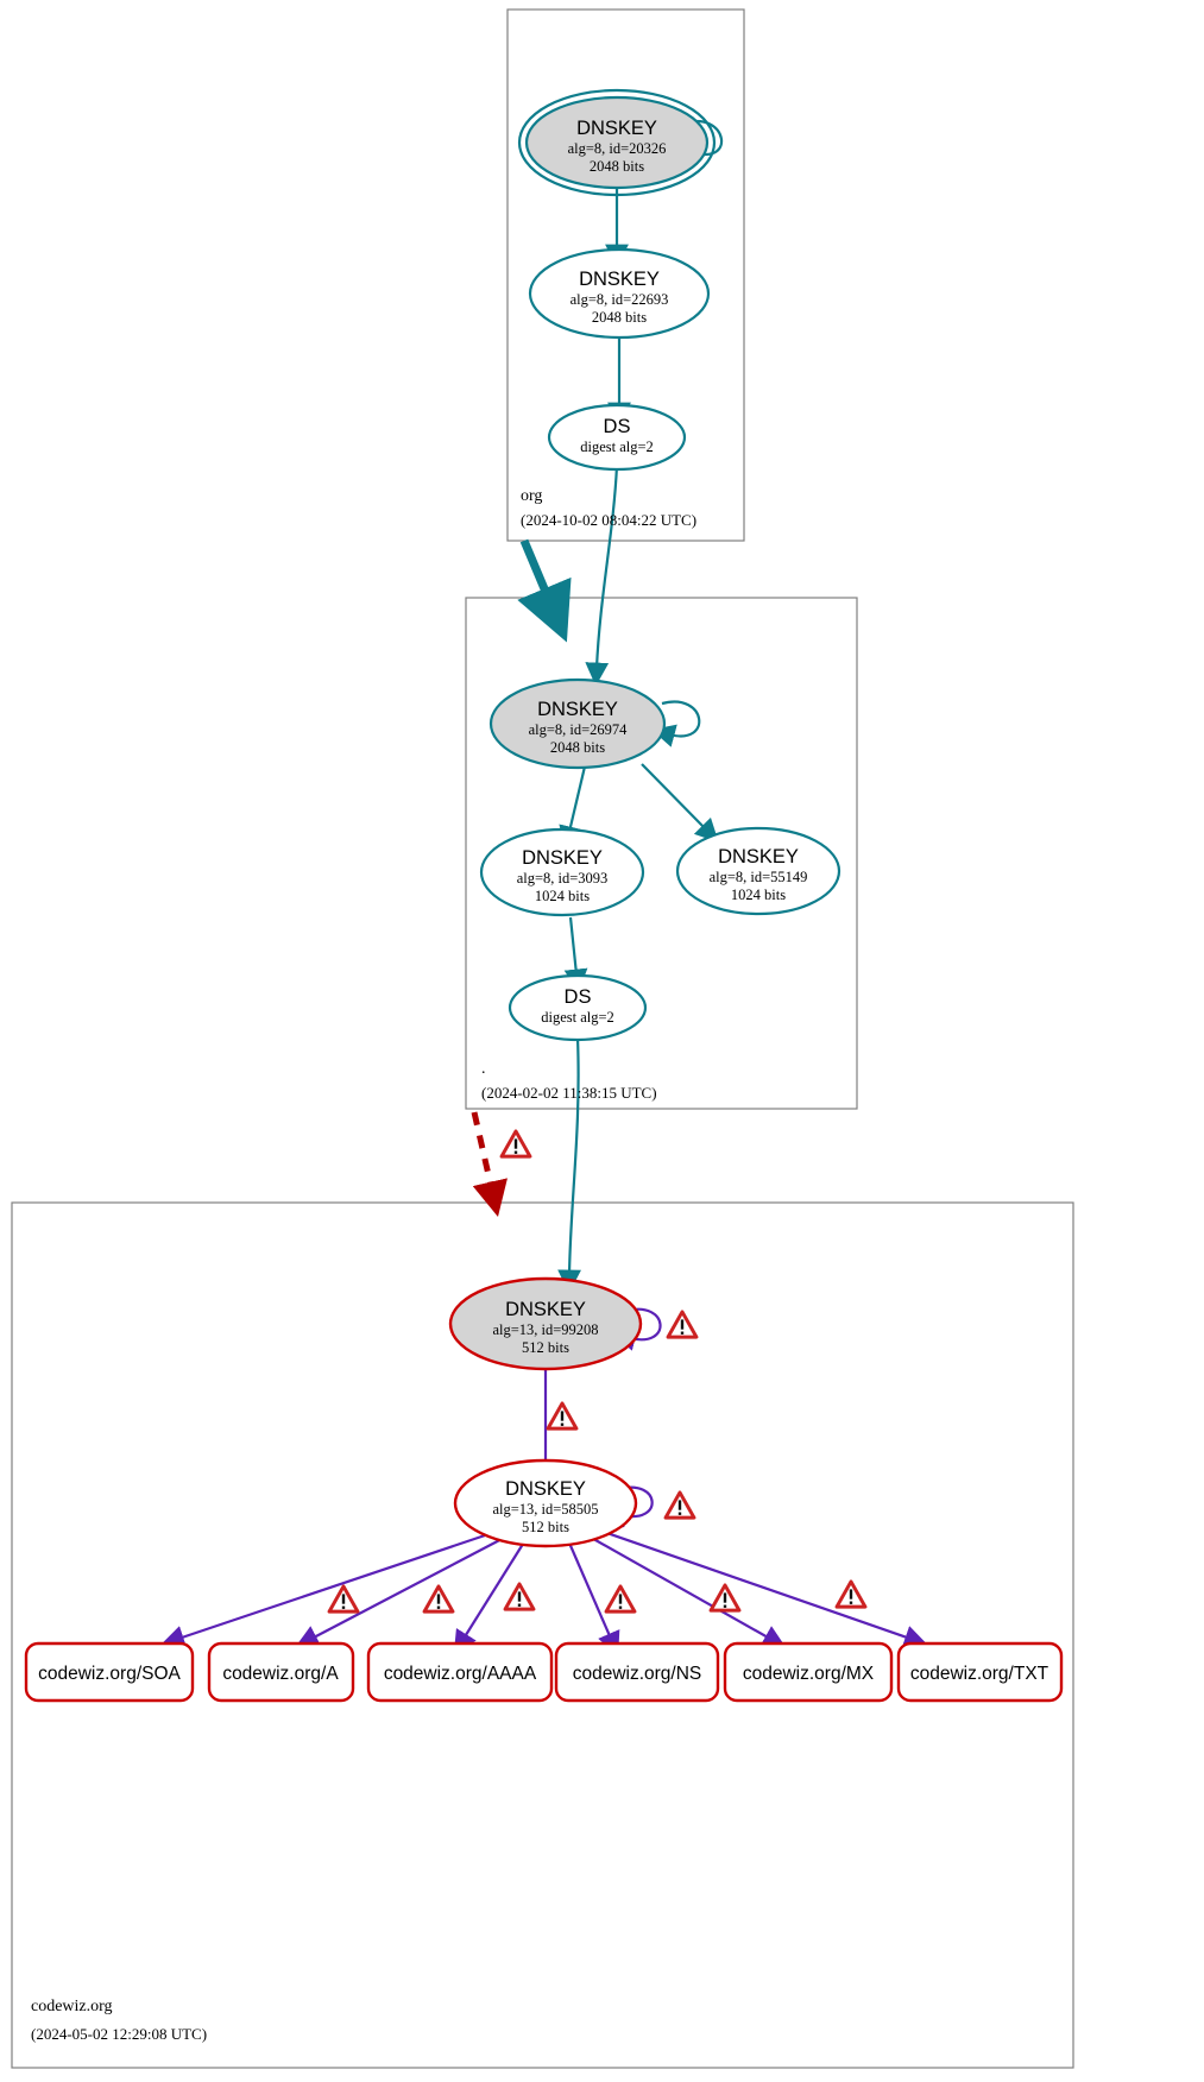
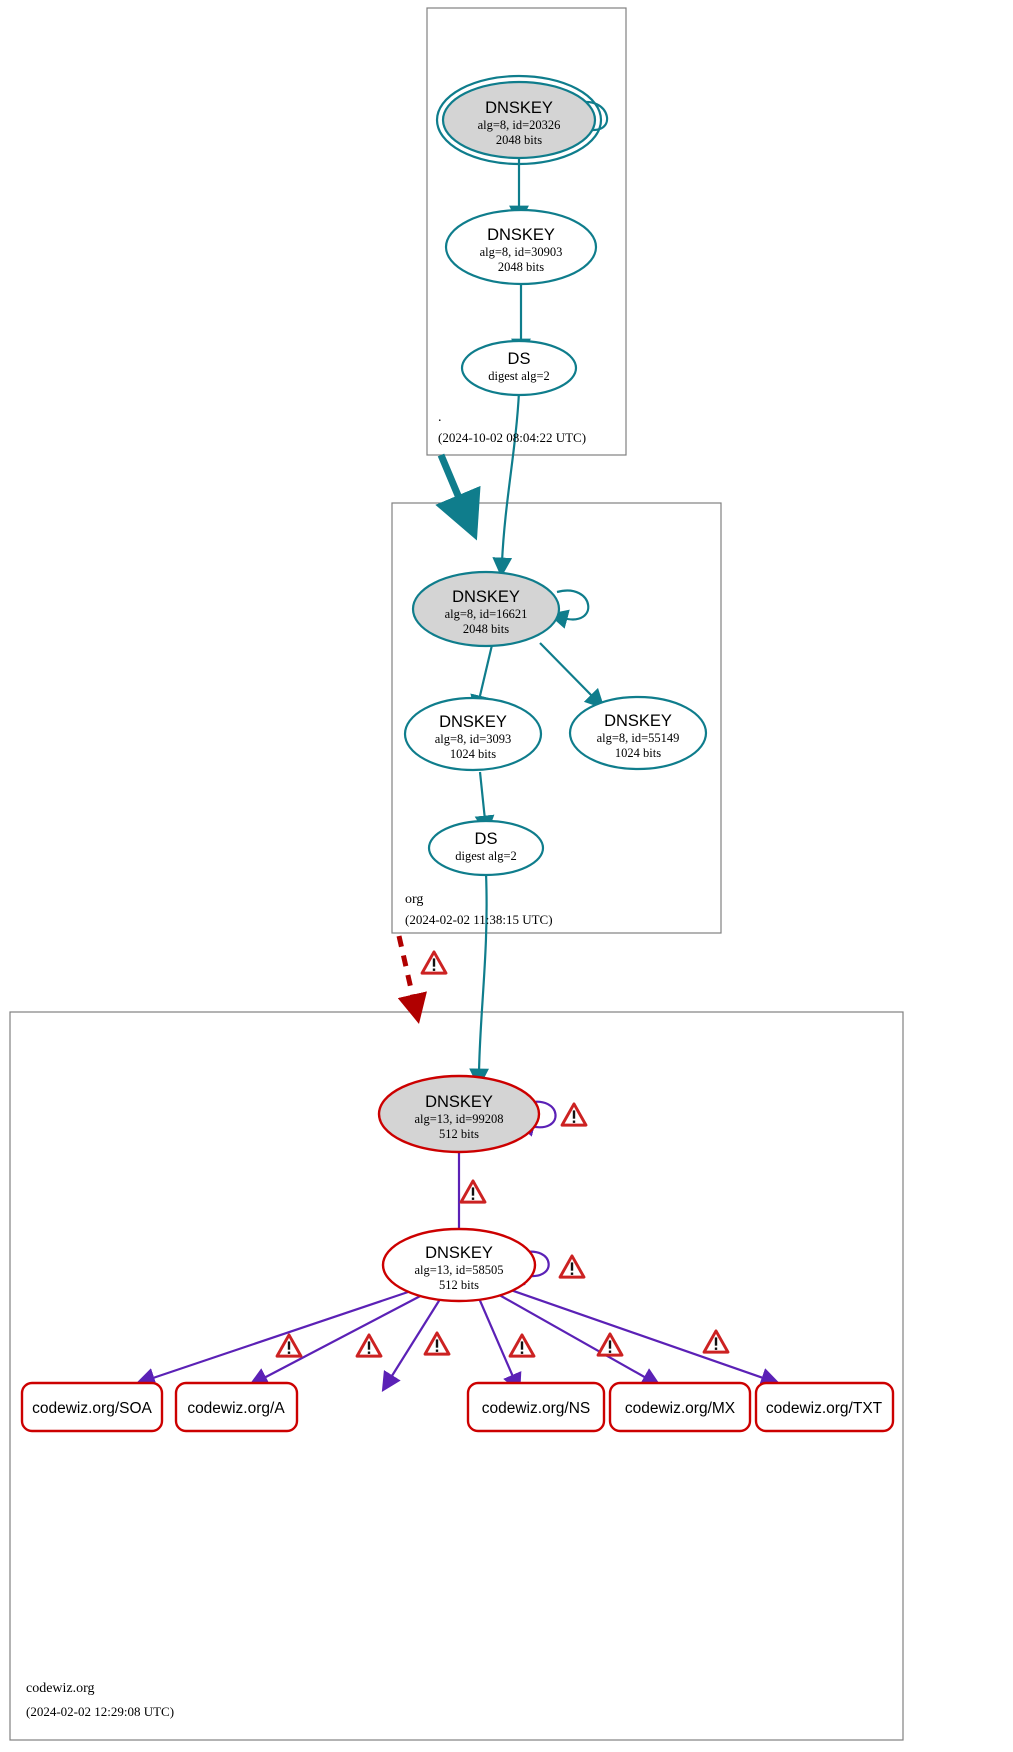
  DNSKEY
  alg=8, id=20326
  2048 bits
  DNSKEY
- alg=8, id=22693
+ alg=8, id=30903
  2048 bits
  DS
  digest alg=2
- org
+ .
  (2024-10-02 08:04:22 UTC)
  DNSKEY
- alg=8, id=26974
+ alg=8, id=16621
  2048 bits
  DNSKEY
  alg=8, id=3093
  1024 bits
  DNSKEY
  alg=8, id=55149
  1024 bits
  DS
  digest alg=2
- .
+ org
  (2024-02-02 11:38:15 UTC)
  DNSKEY
  alg=13, id=99208
  512 bits
  DNSKEY
  alg=13, id=58505
  512 bits
  codewiz.org/SOA
  codewiz.org/A
- codewiz.org/AAAA
  codewiz.org/NS
  codewiz.org/MX
  codewiz.org/TXT
  codewiz.org
- (2024-05-02 12:29:08 UTC)
+ (2024-02-02 12:29:08 UTC)
